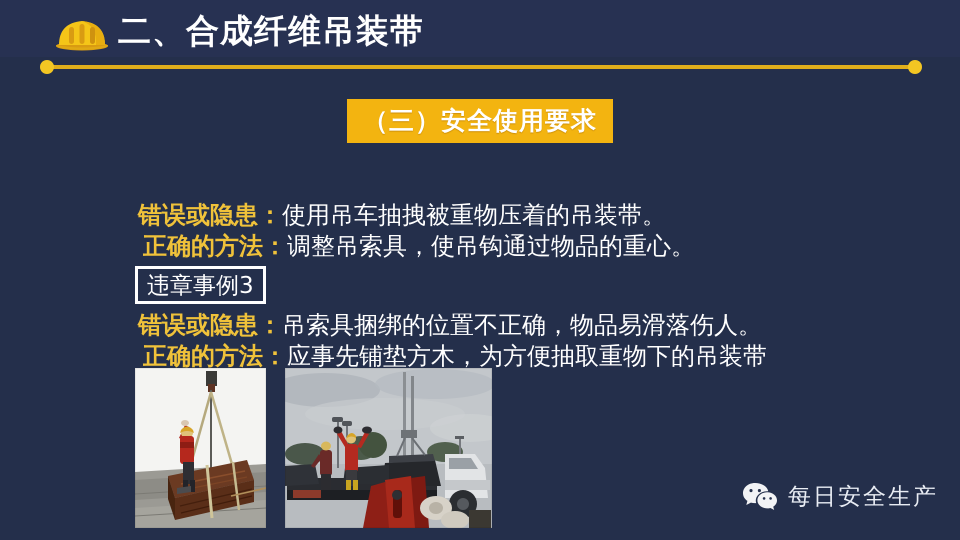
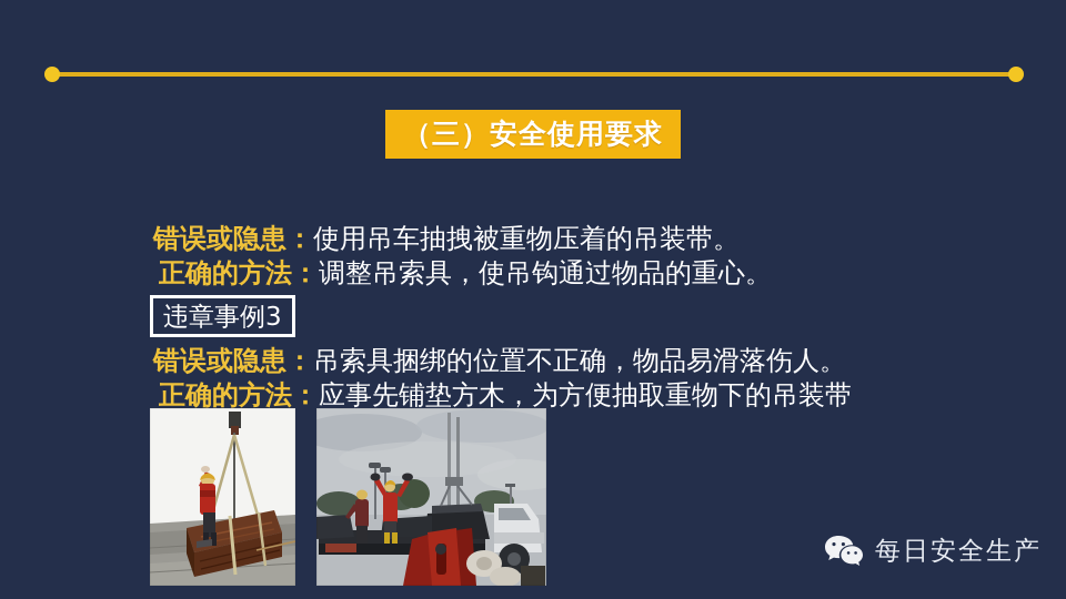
- 二、合成纤维吊装带
  （三）安全使用要求
  错误或隐患：使用吊车抽拽被重物压着的吊装带。
  正确的方法：调整吊索具，使吊钩通过物品的重心。
  违章事例3
  错误或隐患：吊索具捆绑的位置不正确，物品易滑落伤人。
  正确的方法：应事先铺垫方木，为方便抽取重物下的吊装带
  每日安全生产
